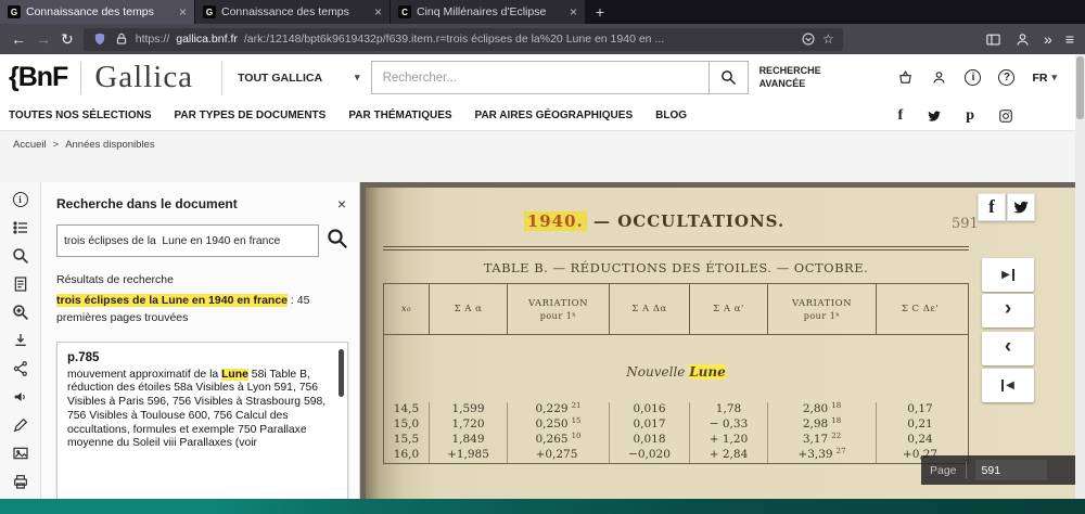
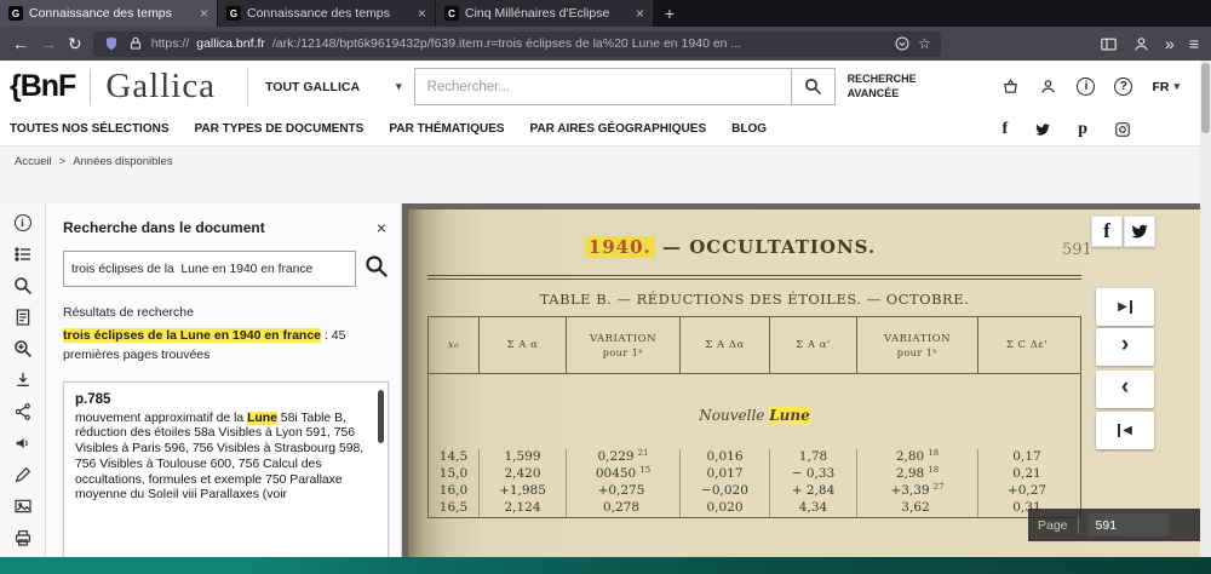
  G
  Connaissance des temps
  ×
  G
  Connaissance des temps
  ×
  C
  Cinq Millénaires d'Eclipse
  ×
  +
  ←
  →
  ↻
  https://
  gallica.bnf.fr
  /ark:/12148/bpt6k9619432p/f639.item.r=trois éclipses de la%20 Lune en 1940 en ...
  ☆
  »
  ≡
  {BnF
  Gallica
  TOUT GALLICA
  ▾
  Rechercher...
  RECHERCHE
  AVANCÉE
  i
  ?
  FR
  ▾
  TOUTES NOS SÉLECTIONS
  PAR TYPES DE DOCUMENTS
  PAR THÉMATIQUES
  PAR AIRES GÉOGRAPHIQUES
  BLOG
  f
  p
  Accueil
  >
  Années disponibles
  i
  Recherche dans le document
  ×
  trois éclipses de la Lune en 1940 en france
  Résultats de recherche
  trois éclipses de la Lune en 1940 en france : 45 premières pages trouvées
  p.785
  mouvement approximatif de la Lune 58i Table B, réduction des étoiles 58a Visibles à Lyon 591, 756 Visibles à Paris 596, 756 Visibles à Strasbourg 598, 756 Visibles à Toulouse 600, 756 Calcul des occultations, formules et exemple 750 Parallaxe moyenne du Soleil viii Parallaxes (voir
  1940. — OCCULTATIONS.
  591
  TABLE B. — RÉDUCTIONS DES ÉTOILES. — OCTOBRE.
  x₀
  Σ A α
  VARIATION
  pour 1ʰ
  Σ A Δα
  Σ A α'
  VARIATION
  pour 1ʰ
  Σ C Δε'
  Nouvelle Lune
  14,5
  1,599
  0,229 21
  0,016
  1,78
  2,80 18
  0,17
  15,0
- 1,720
+ 2,420
- 0,250 15
+ 00450 15
  0,017
  − 0,33
  2,98 18
  0,21
- 15,5
- 1,849
- 0,265 10
- 0,018
- + 1,20
- 3,17 22
- 0,24
  16,0
  +1,985
  +0,275
  −0,020
  + 2,84
  +3,39 27
  +0,27
+ 16,5
+ 2,124
+ 0,278
+ 0,020
+ 4,34
+ 3,62
+ 0,31
  f
  ▶
  ›
  ‹
  ◀
  Page
  591
